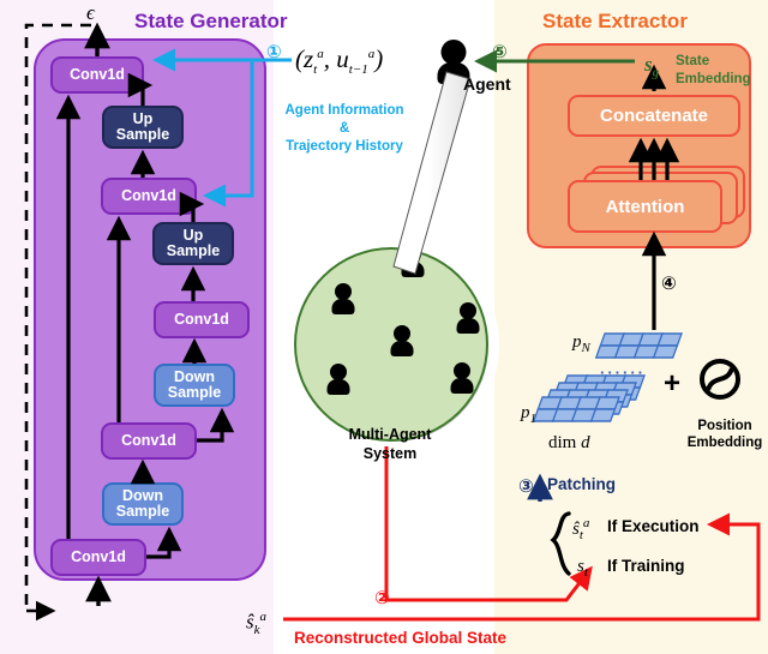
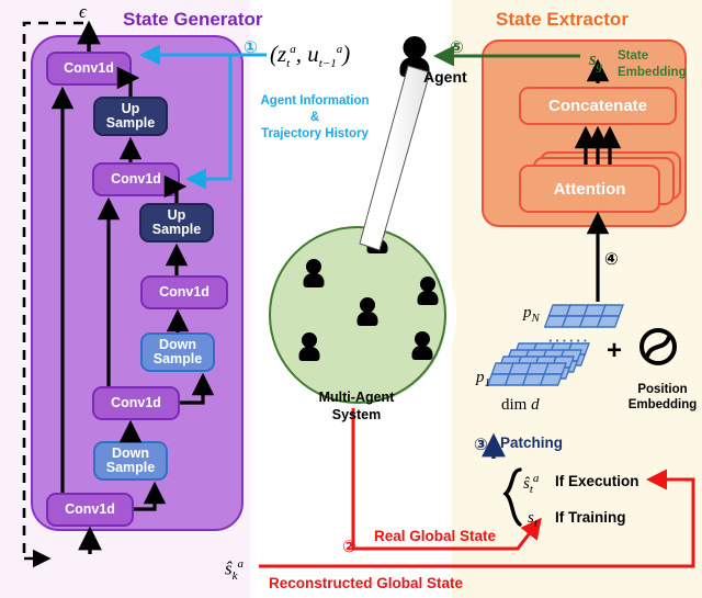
  Attention
  Concatenate
  Conv1d
  Up
  Sample
  Conv1d
  Up
  Sample
  Conv1d
  Down
  Sample
  Conv1d
  Down
  Sample
  Conv1d
  ϵ
  (zta, ut−1a)
  Agent Information
  &
  Trajectory History
  ŝka
  Agent
  sg
  State Embedding
  Multi-Agent System
  pN
  p1
  ······
  dim d
  +
  Position Embedding
  ③
  Patching
  ④
  ①
  ⑤
  ②
  ŝta
  If Execution
  st
  If Training
+ Real Global State
  Reconstructed Global State
  State Generator
  State Extractor
